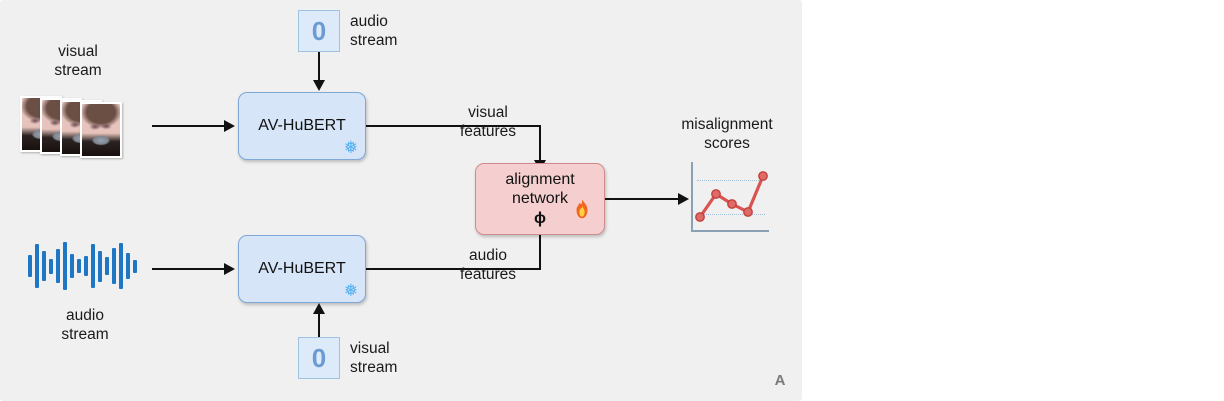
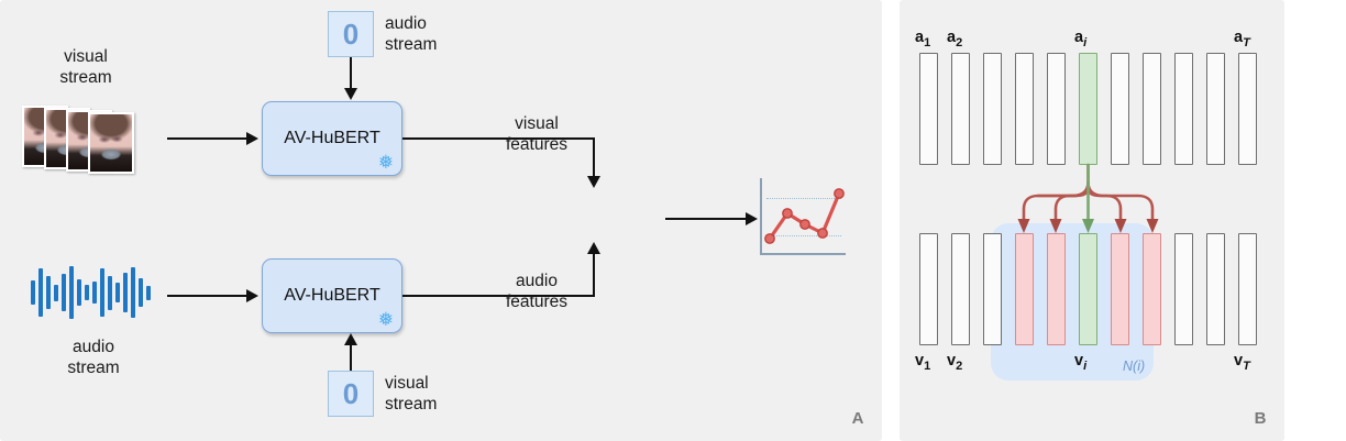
  visual
  stream
  0
  audio
  stream
  AV-HuBERT
  ❅
  visual
  features
  audio
  stream
  AV-HuBERT
  ❅
  0
  visual
  stream
  audio
  features
- alignment
- network
- ϕ
- misalignment
- scores
  A
+ a1
+ a2
+ ai
+ aT
+ v1
+ v2
+ vi
+ vT
+ N(i)
+ B
